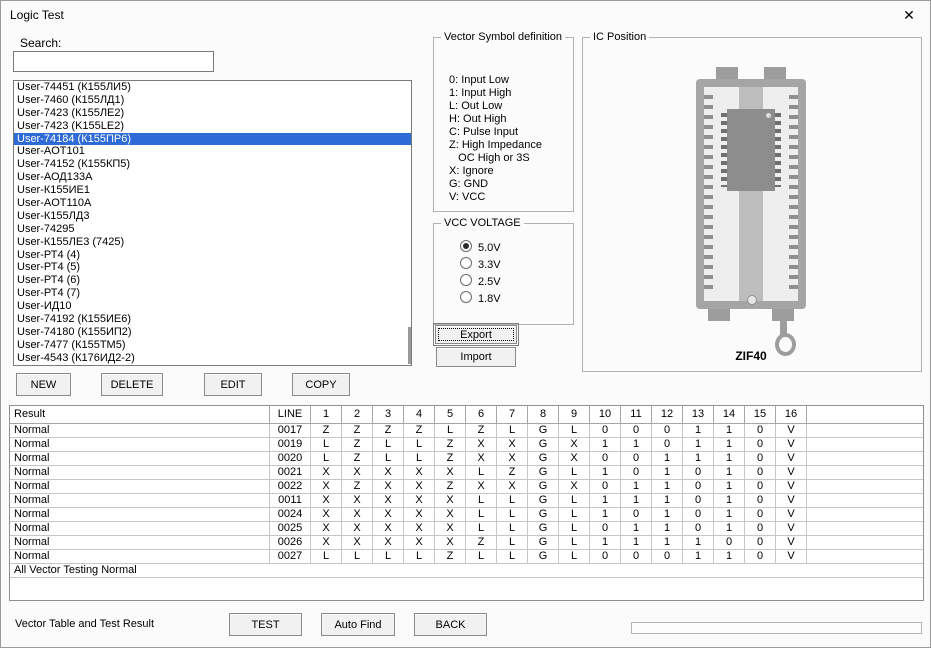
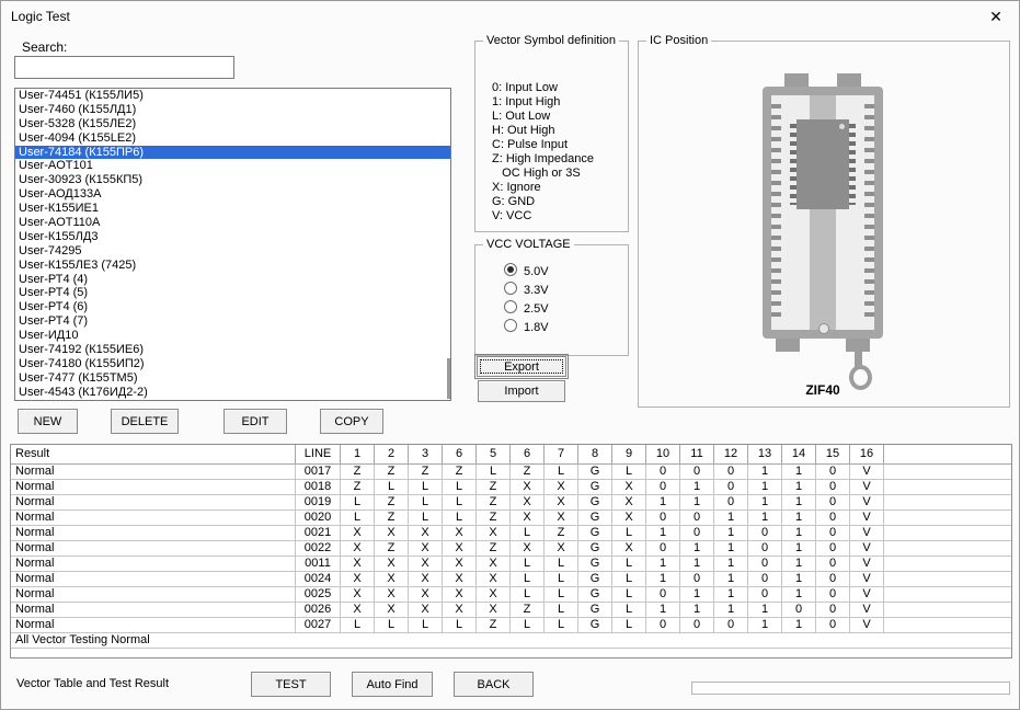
  Logic Test
  ✕
  Search:
  User-74451 (К155ЛИ5)
  User-7460 (К155ЛД1)
- User-7423 (К155ЛЕ2)
+ User-5328 (К155ЛЕ2)
- User-7423 (K155LE2)
+ User-4094 (K155LE2)
  User-74184 (К155ПР6)
  User-AOT101
- User-74152 (К155КП5)
+ User-30923 (К155КП5)
  User-АОД133А
  User-К155ИЕ1
  User-AOT110A
  User-К155ЛД3
  User-74295
  User-К155ЛЕ3 (7425)
  User-РТ4 (4)
  User-РТ4 (5)
  User-РТ4 (6)
  User-РТ4 (7)
  User-ИД10
  User-74192 (К155ИЕ6)
  User-74180 (К155ИП2)
  User-7477 (К155ТМ5)
  User-4543 (К176ИД2-2)
  NEW
  DELETE
  EDIT
  COPY
  Vector Symbol definition
  0: Input Low
  1: Input High
  L: Out Low
  H: Out High
  C: Pulse Input
  Z: High Impedance
  OC High or 3S
  X: Ignore
  G: GND
  V: VCC
  VCC VOLTAGE
  5.0V
  3.3V
  2.5V
  1.8V
  Export
  Import
  IC Position
  ZIF40
- Result	LINE	1	2	3	4	5	6	7	8	9	10	11	12	13	14	15	16
+ Result	LINE	1	2	3	6	5	6	7	8	9	10	11	12	13	14	15	16
  Normal	0017	Z	Z	Z	Z	L	Z	L	G	L	0	0	0	1	1	0	V
+ Normal	0018	Z	L	L	L	Z	X	X	G	X	0	1	0	1	1	0	V
  Normal	0019	L	Z	L	L	Z	X	X	G	X	1	1	0	1	1	0	V
  Normal	0020	L	Z	L	L	Z	X	X	G	X	0	0	1	1	1	0	V
  Normal	0021	X	X	X	X	X	L	Z	G	L	1	0	1	0	1	0	V
  Normal	0022	X	Z	X	X	Z	X	X	G	X	0	1	1	0	1	0	V
  Normal	0011	X	X	X	X	X	L	L	G	L	1	1	1	0	1	0	V
  Normal	0024	X	X	X	X	X	L	L	G	L	1	0	1	0	1	0	V
  Normal	0025	X	X	X	X	X	L	L	G	L	0	1	1	0	1	0	V
  Normal	0026	X	X	X	X	X	Z	L	G	L	1	1	1	1	0	0	V
  Normal	0027	L	L	L	L	Z	L	L	G	L	0	0	0	1	1	0	V
  All Vector Testing Normal
  Vector Table and Test Result
  TEST
  Auto Find
  BACK
